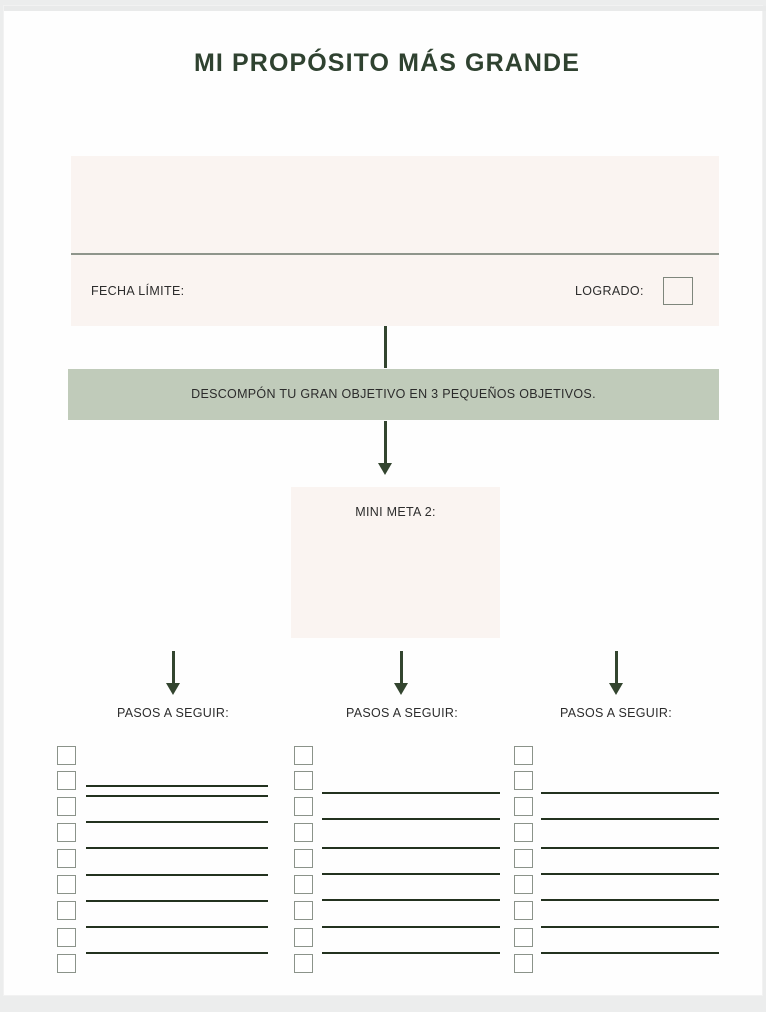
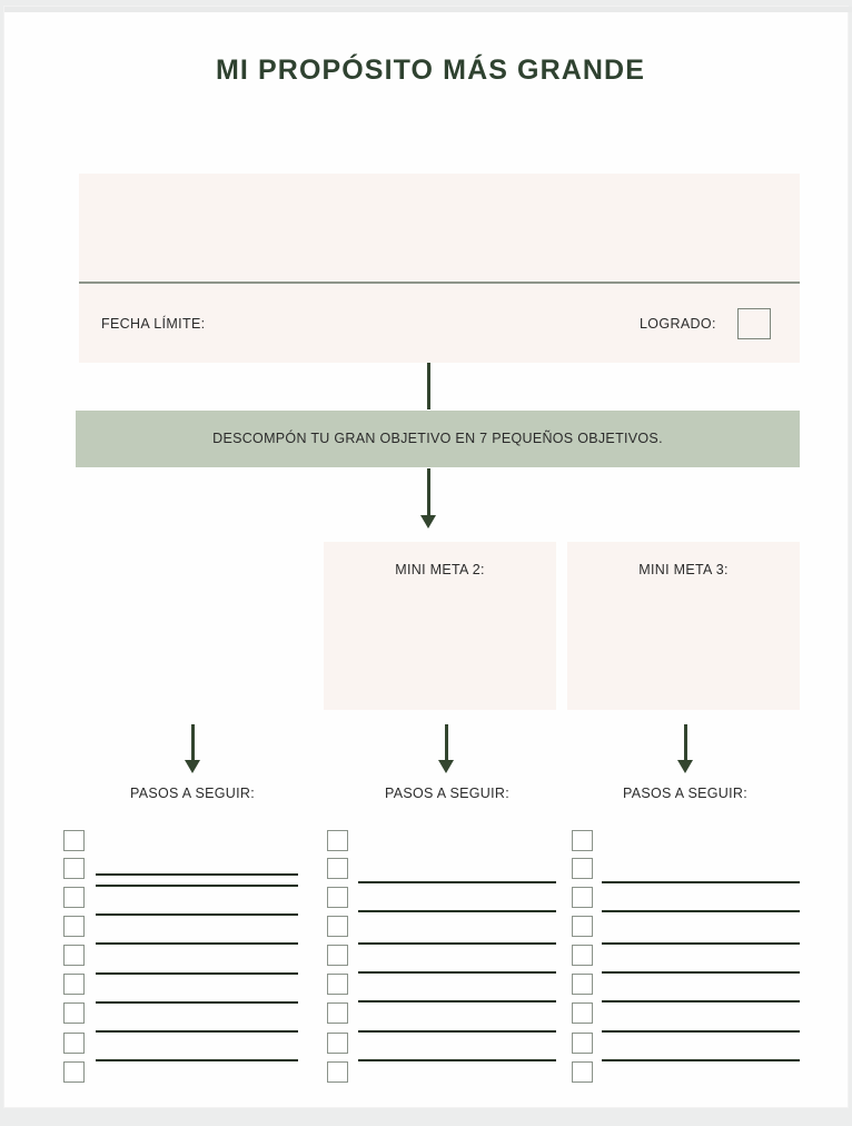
  MI PROPÓSITO MÁS GRANDE
  FECHA LÍMITE:
  LOGRADO:
- DESCOMPÓN TU GRAN OBJETIVO EN 3 PEQUEÑOS OBJETIVOS.
+ DESCOMPÓN TU GRAN OBJETIVO EN 7 PEQUEÑOS OBJETIVOS.
  MINI META 2:
+ MINI META 3:
  PASOS A SEGUIR:
  PASOS A SEGUIR:
  PASOS A SEGUIR:
